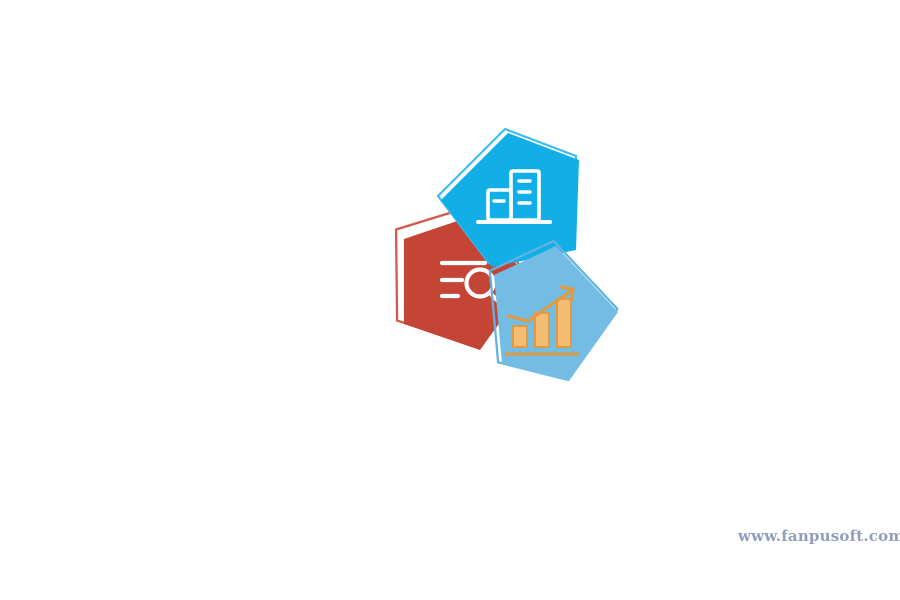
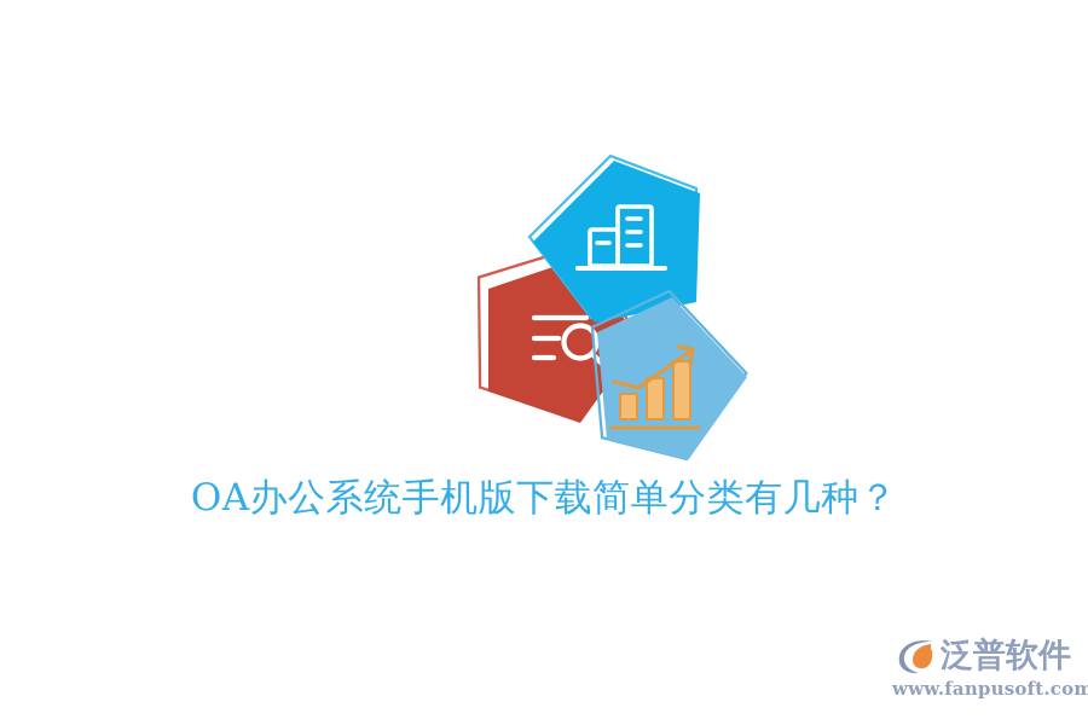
+ OA办公系统手机版下载简单分类有几种？
+ 泛普软件
  www.fanpusoft.com
